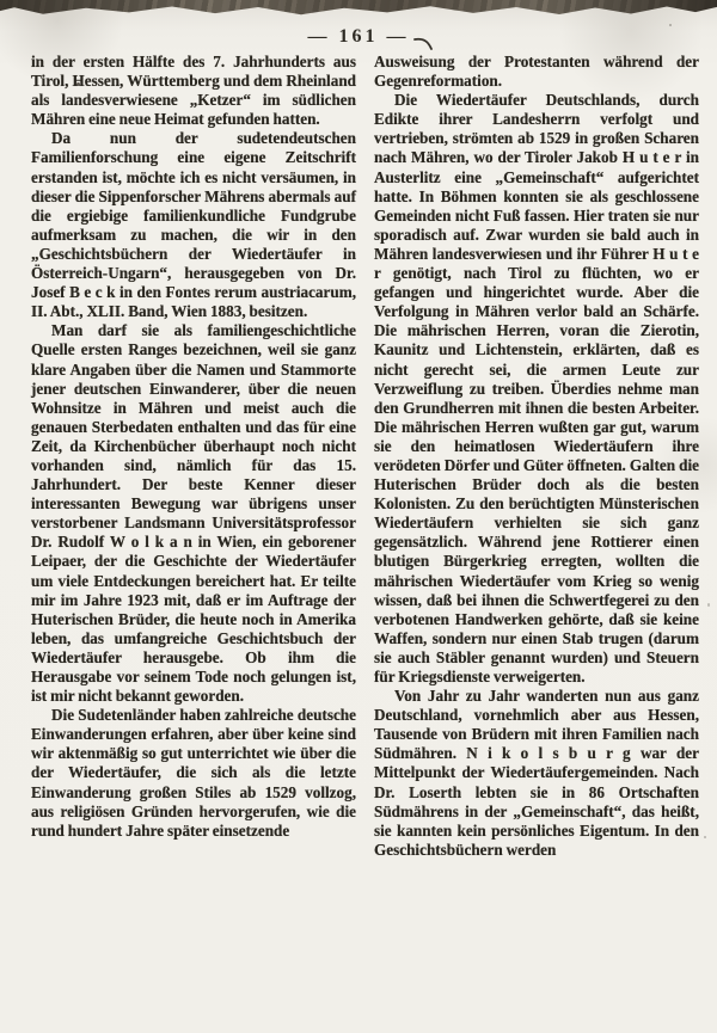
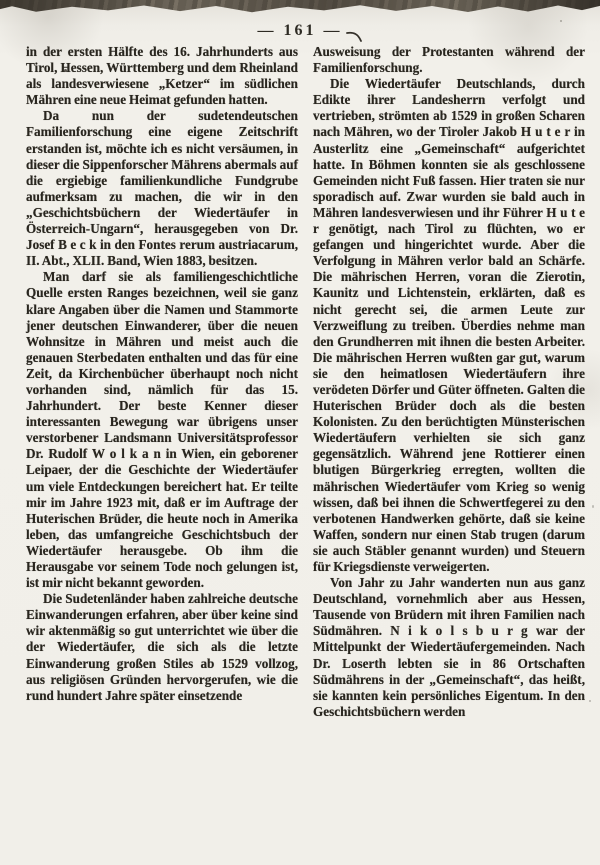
  — 161 —
- in der ersten Hälfte des 7. Jahrhunderts aus Tirol, Hessen, Württemberg und dem Rheinland als landesverwiesene „Ketzer“ im südlichen Mähren eine neue Heimat gefunden hatten.
+ in der ersten Hälfte des 16. Jahrhunderts aus Tirol, Hessen, Württemberg und dem Rheinland als landesverwiesene „Ketzer“ im südlichen Mähren eine neue Heimat gefunden hatten.
  Da nun der sudetendeutschen Familienforschung eine eigene Zeitschrift erstanden ist, möchte ich es nicht versäumen, in dieser die Sippenforscher Mährens abermals auf die ergiebige familienkundliche Fundgrube aufmerksam zu machen, die wir in den „Geschichtsbüchern der Wiedertäufer in Österreich-Ungarn“, herausgegeben von Dr. Josef B e c k in den Fontes rerum austriacarum, II. Abt., XLII. Band, Wien 1883, besitzen.
  Man darf sie als familiengeschichtliche Quelle ersten Ranges bezeichnen, weil sie ganz klare Angaben über die Namen und Stammorte jener deutschen Einwanderer, über die neuen Wohnsitze in Mähren und meist auch die genauen Sterbedaten enthalten und das für eine Zeit, da Kirchenbücher überhaupt noch nicht vorhanden sind, nämlich für das 15. Jahrhundert. Der beste Kenner dieser interessanten Bewegung war übrigens unser verstorbener Landsmann Universitätsprofessor Dr. Rudolf W o l k a n in Wien, ein geborener Leipaer, der die Geschichte der Wiedertäufer um viele Entdeckungen bereichert hat. Er teilte mir im Jahre 1923 mit, daß er im Auftrage der Huterischen Brüder, die heute noch in Amerika leben, das umfangreiche Geschichtsbuch der Wiedertäufer herausgebe. Ob ihm die Herausgabe vor seinem Tode noch gelungen ist, ist mir nicht bekannt geworden.
  Die Sudetenländer haben zahlreiche deutsche Einwanderungen erfahren, aber über keine sind wir aktenmäßig so gut unterrichtet wie über die der Wiedertäufer, die sich als die letzte Einwanderung großen Stiles ab 1529 vollzog, aus religiösen Gründen hervorgerufen, wie die rund hundert Jahre später einsetzende
- Ausweisung der Protestanten während der Gegenreformation.
+ Ausweisung der Protestanten während der Familienforschung.
  Die Wiedertäufer Deutschlands, durch Edikte ihrer Landesherrn verfolgt und vertrieben, strömten ab 1529 in großen Scharen nach Mähren, wo der Tiroler Jakob H u t e r in Austerlitz eine „Gemeinschaft“ aufgerichtet hatte. In Böhmen konnten sie als geschlossene Gemeinden nicht Fuß fassen. Hier traten sie nur sporadisch auf. Zwar wurden sie bald auch in Mähren landesverwiesen und ihr Führer H u t e r genötigt, nach Tirol zu flüchten, wo er gefangen und hingerichtet wurde. Aber die Verfolgung in Mähren verlor bald an Schärfe. Die mährischen Herren, voran die Zierotin, Kaunitz und Lichtenstein, erklärten, daß es nicht gerecht sei, die armen Leute zur Verzweiflung zu treiben. Überdies nehme man den Grundherren mit ihnen die besten Arbeiter. Die mährischen Herren wußten gar gut, warum sie den heimatlosen Wiedertäufern ihre verödeten Dörfer und Güter öffneten. Galten die Huterischen Brüder doch als die besten Kolonisten. Zu den berüchtigten Münsterischen Wiedertäufern verhielten sie sich ganz gegensätzlich. Während jene Rottierer einen blutigen Bürgerkrieg erregten, wollten die mährischen Wiedertäufer vom Krieg so wenig wissen, daß bei ihnen die Schwertfegerei zu den verbotenen Handwerken gehörte, daß sie keine Waffen, sondern nur einen Stab trugen (darum sie auch Stäbler genannt wurden) und Steuern für Kriegsdienste verweigerten.
  Von Jahr zu Jahr wanderten nun aus ganz Deutschland, vornehmlich aber aus Hessen, Tausende von Brüdern mit ihren Familien nach Südmähren. N i k o l s b u r g war der Mittelpunkt der Wiedertäufergemeinden. Nach Dr. Loserth lebten sie in 86 Ortschaften Südmährens in der „Gemeinschaft“, das heißt, sie kannten kein persönliches Eigentum. In den Geschichtsbüchern werden
